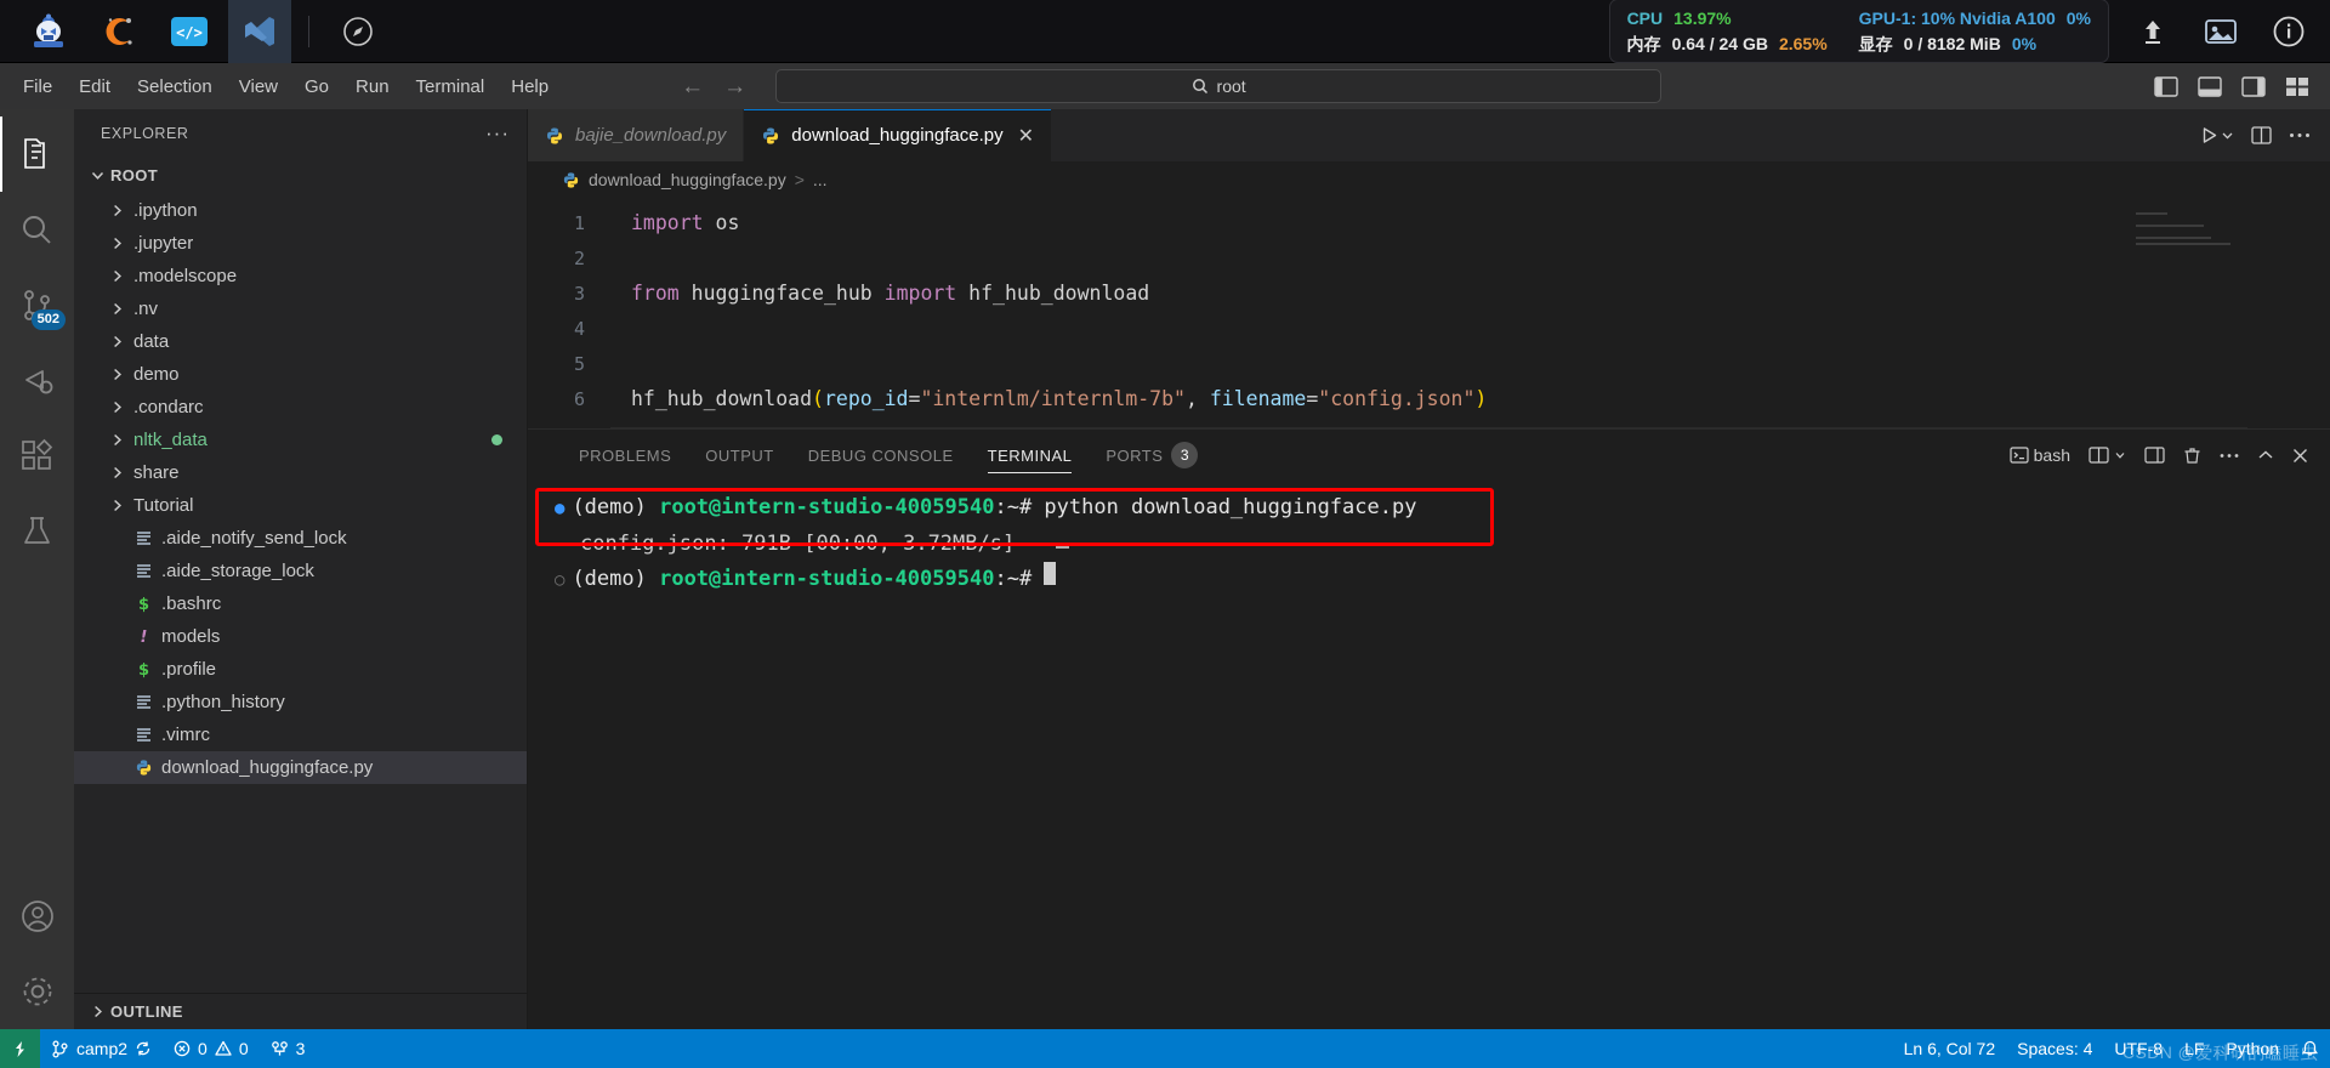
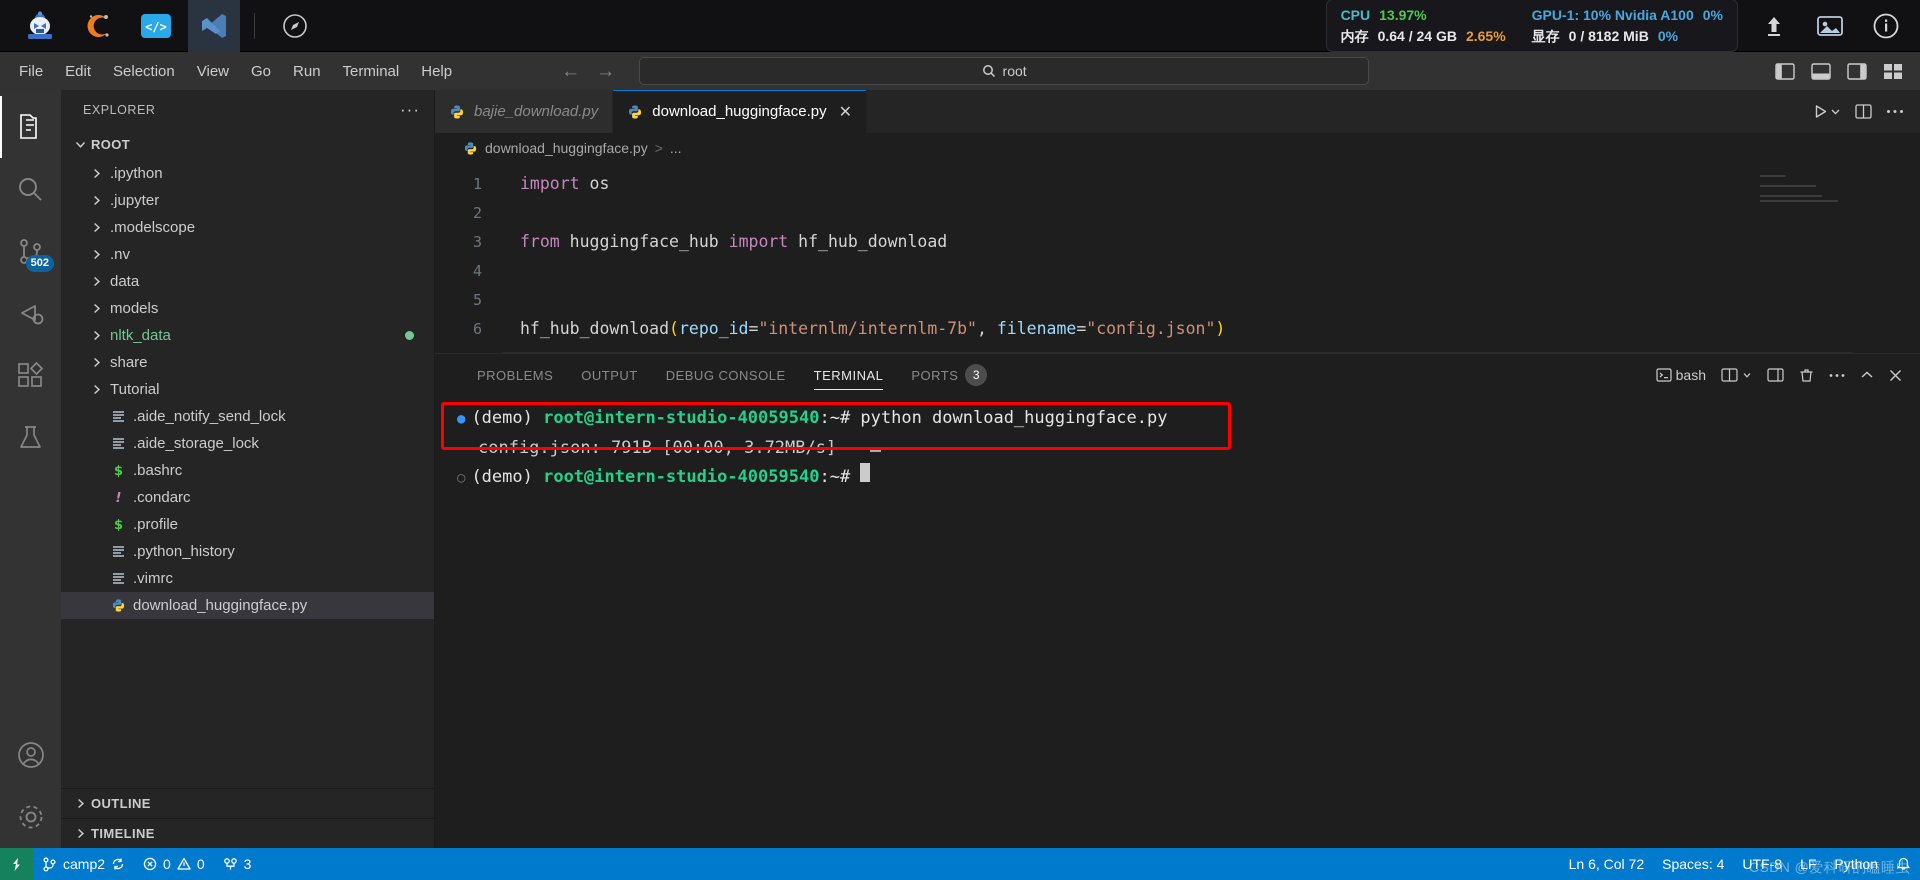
  </>
  CPU
  13.97%
  内存
  0.64 / 24 GB
  2.65%
  GPU-1: 10% Nvidia A100
  0%
  显存
  0 / 8182 MiB
  0%
  File
  Edit
  Selection
  View
  Go
  Run
  Terminal
  Help
  ←
  →
  root
  502
  EXPLORER
  ···
  ROOT
  .ipython
  .jupyter
  .modelscope
  .nv
  data
- demo
- .condarc
+ models
  nltk_data
  share
  Tutorial
  .aide_notify_send_lock
  .aide_storage_lock
  $
  .bashrc
  !
- models
+ .condarc
  $
  .profile
  .python_history
  .vimrc
  download_huggingface.py
  OUTLINE
+ TIMELINE
  bajie_download.py
  download_huggingface.py
  ✕
  download_huggingface.py
  >
  ...
  1
  import os
  2
  3
  from huggingface_hub import hf_hub_download
  4
  5
  6
  hf_hub_download(repo_id="internlm/internlm-7b", filename="config.json")
  PROBLEMS
  OUTPUT
  DEBUG CONSOLE
  TERMINAL
  PORTS
  3
  bash
  ●
  (demo)
  root@intern-studio-40059540
  :
  ~
  # python download_huggingface.py
  config.json: 791B [00:00, 3.72MB/s]
  ○
  (demo)
  root@intern-studio-40059540
  :
  ~
  #
  camp2
  0
  0
  3
  Ln 6, Col 72
  Spaces: 4
  UTF-8
  LF
  Python
  CSDN @爱科研的瞌睡虫
